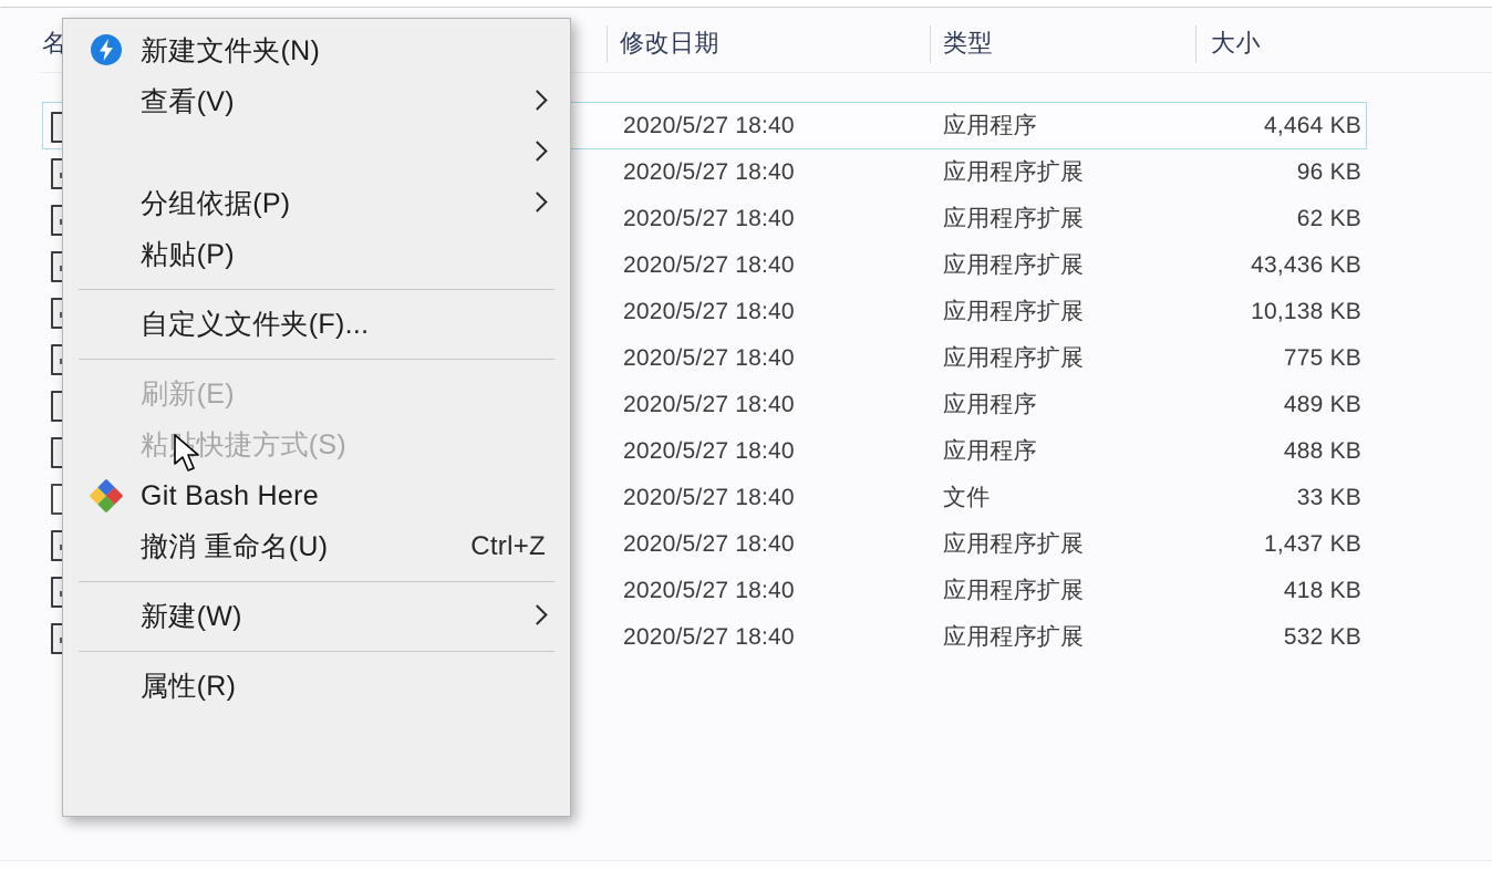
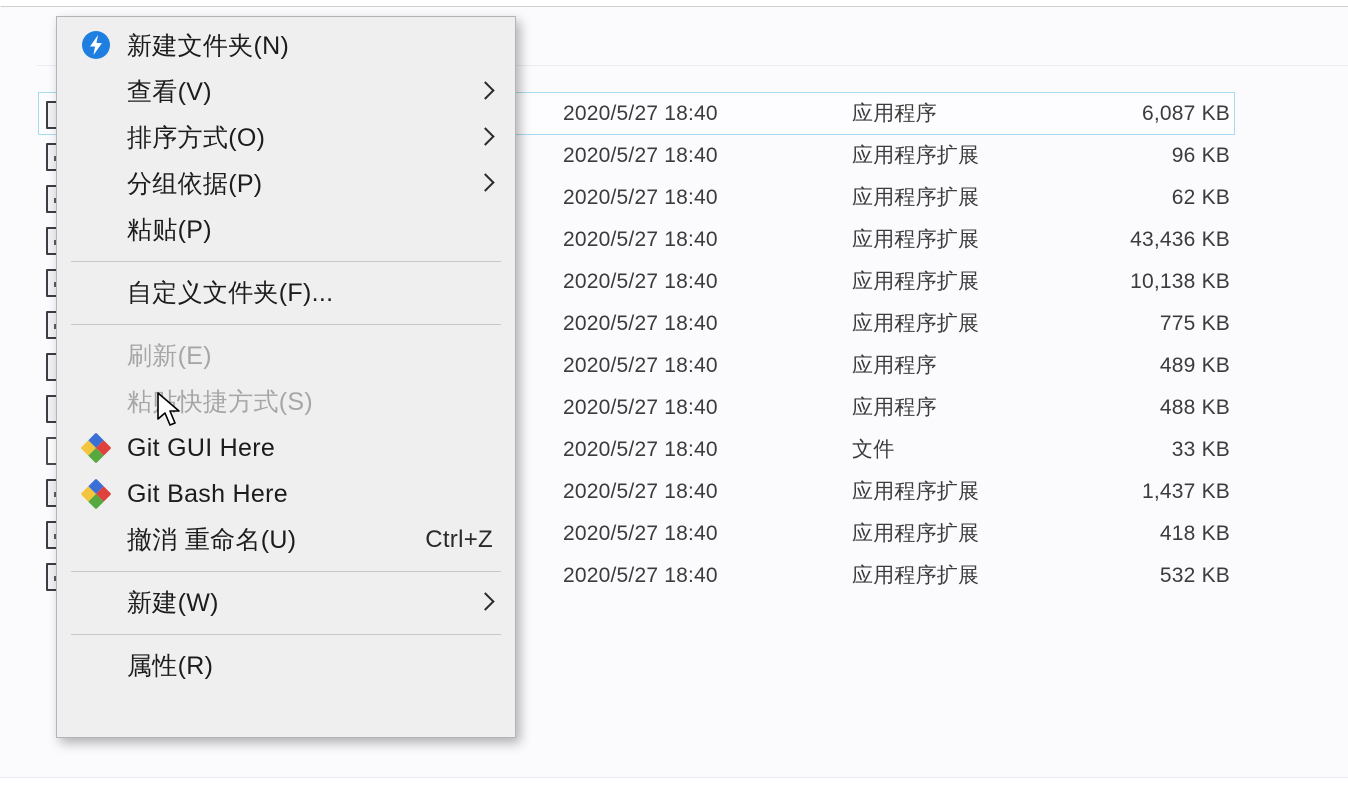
- 名
- 修改日期
- 类型
- 大小
  2020/5/27 18:40
  应用程序
- 4,464 KB
+ 6,087 KB
  2020/5/27 18:40
  应用程序扩展
  96 KB
  2020/5/27 18:40
  应用程序扩展
  62 KB
  2020/5/27 18:40
  应用程序扩展
  43,436 KB
  2020/5/27 18:40
  应用程序扩展
  10,138 KB
  2020/5/27 18:40
  应用程序扩展
  775 KB
  2020/5/27 18:40
  应用程序
  489 KB
  2020/5/27 18:40
  应用程序
  488 KB
  2020/5/27 18:40
  文件
  33 KB
  2020/5/27 18:40
  应用程序扩展
  1,437 KB
  2020/5/27 18:40
  应用程序扩展
  418 KB
  2020/5/27 18:40
  应用程序扩展
  532 KB
  新建文件夹(N)
  查看(V)
+ 排序方式(O)
  分组依据(P)
  粘贴(P)
  自定义文件夹(F)...
  刷新(E)
  粘快捷方式(S)
+ Git GUI Here
  Git Bash Here
  撤消 重命名(U)
  Ctrl+Z
  新建(W)
  属性(R)
